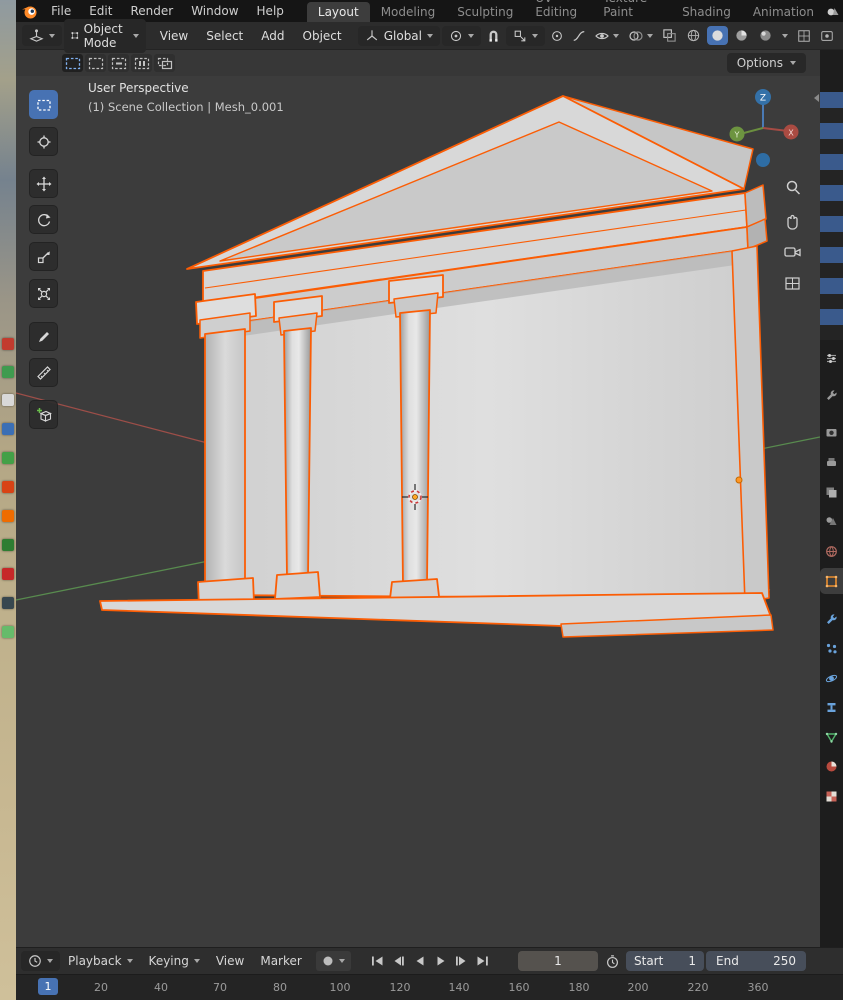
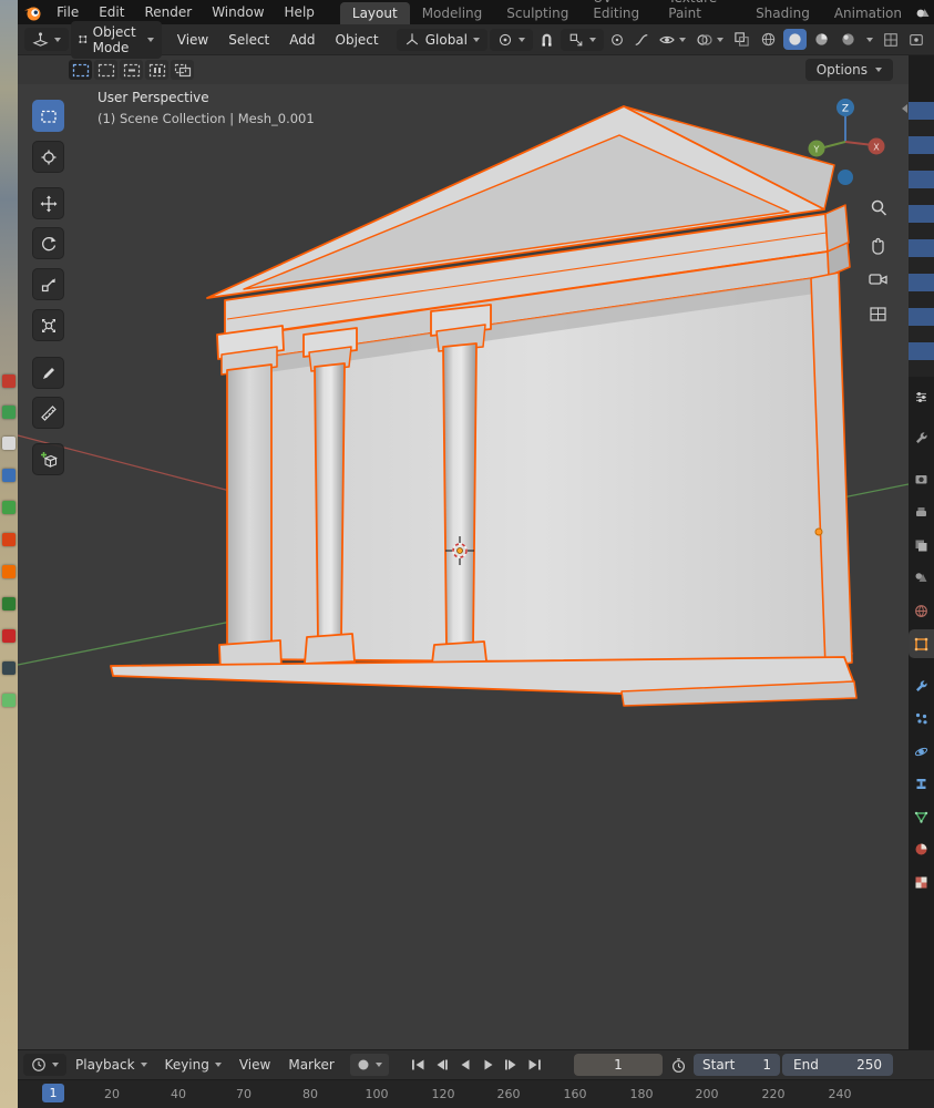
  File
  Edit
  Render
  Window
  Help
  Layout
  Modeling
  Sculpting
  Editing
  Shading
  Animation
  Object Mode
  View
  Select
  Add
  Object
  Global
  Options
  User Perspective
  (1) Scene Collection | Mesh_0.001
  Z
  X
  Y
  Playback
  Keying
  View
  Marker
  1
  Start
  1
  End
  250
  1
  20
  40
  70
  80
  100
  120
- 140
+ 260
  160
  180
  200
  220
- 360
+ 240
